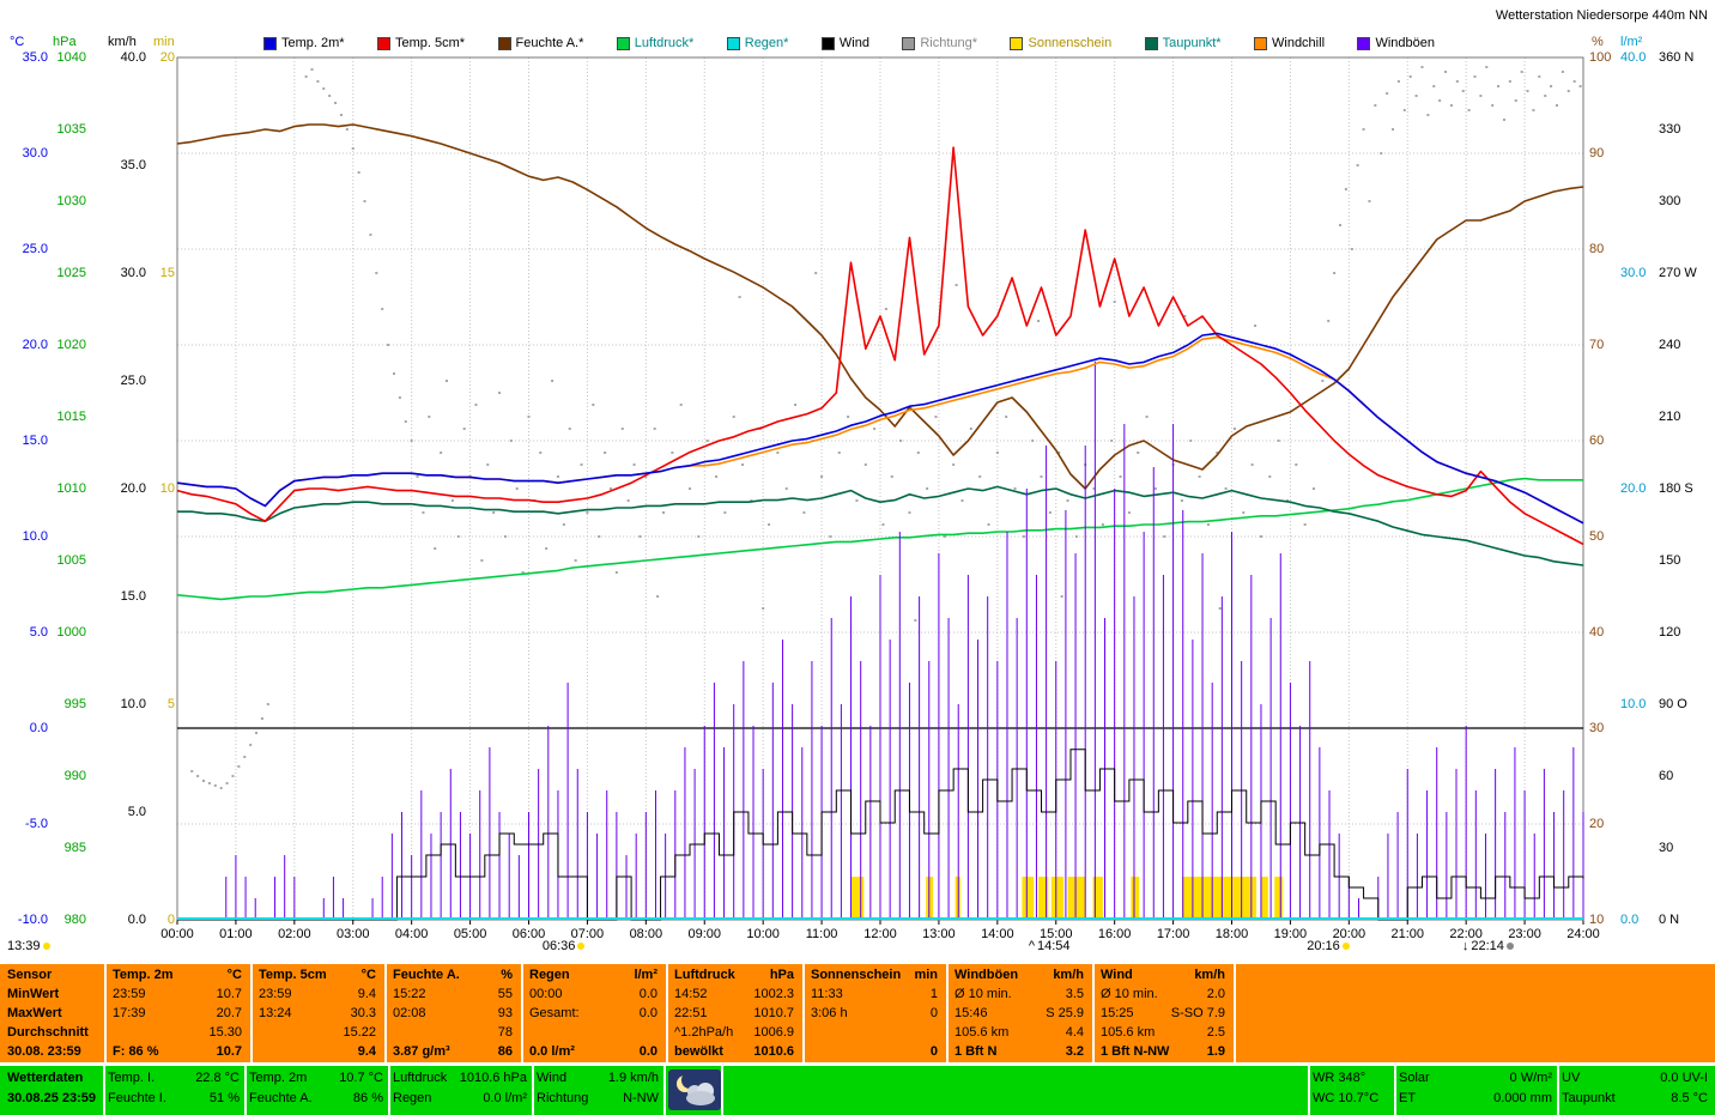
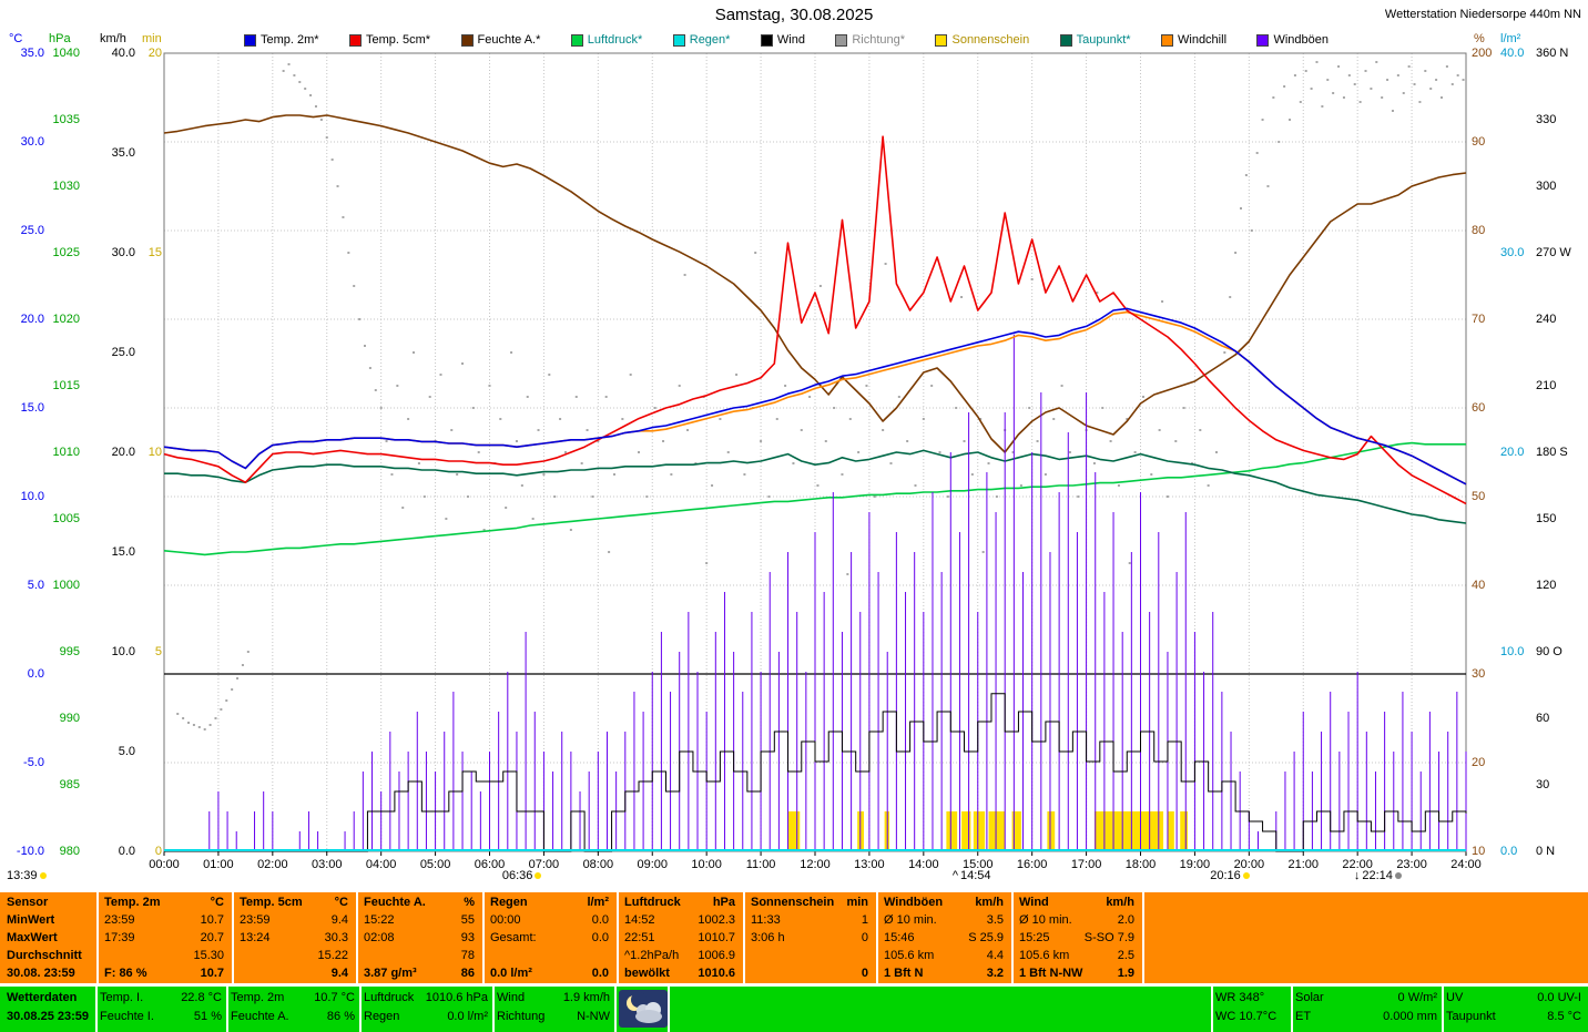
+ Samstag, 30.08.2025
  Wetterstation Niedersorpe 440m NN
  Temp. 2m*
  Temp. 5cm*
  Feuchte A.*
  Luftdruck*
  Regen*
  Wind
  Richtung*
  Sonnenschein
  Taupunkt*
  Windchill
  Windböen
  35.0
  30.0
  25.0
  20.0
  15.0
  10.0
  5.0
  0.0
  -5.0
  -10.0
  1040
  1035
  1030
  1025
  1020
  1015
  1010
  1005
  1000
  995
  990
  985
  980
  40.0
  35.0
  30.0
  25.0
  20.0
  15.0
  10.0
  5.0
  0.0
  20
  15
  10
  5
  0
- 100
+ 200
  90
  80
  70
  60
  50
  40
  30
  20
  10
  40.0
  30.0
  20.0
  10.0
  0.0
  360 N
  330
  300
  270 W
  240
  210
  180 S
  150
  120
  90 O
  60
  30
  0 N
  °C
  hPa
  km/h
  min
  %
  l/m²
  00:00
  01:00
  02:00
  03:00
  04:00
  05:00
  06:00
  07:00
  08:00
  09:00
  10:00
  11:00
  12:00
  13:00
  14:00
  15:00
  16:00
  17:00
  18:00
  19:00
  20:00
  21:00
  22:00
  23:00
  24:00
  13:39
  06:36
  ^
  14:54
  20:16
  ↓
  22:14
  Sensor
  MinWert
  MaxWert
  Durchschnitt
  30.08. 23:59
  Temp. 2m
  °C
  23:59
  10.7
  17:39
  20.7
  15.30
  F: 86 %
  10.7
  Temp. 5cm
  °C
  23:59
  9.4
  13:24
  30.3
  15.22
  9.4
  Feuchte A.
  %
  15:22
  55
  02:08
  93
  78
  3.87 g/m³
  86
  Regen
  l/m²
  00:00
  0.0
  Gesamt:
  0.0
  0.0 l/m²
  0.0
  Luftdruck
  hPa
  14:52
  1002.3
  22:51
  1010.7
  ^1.2hPa/h
  1006.9
  bewölkt
  1010.6
  Sonnenschein
  min
  11:33
  1
  3:06 h
  0
  0
  Windböen
  km/h
  Ø 10 min.
  3.5
  15:46
  S 25.9
  105.6 km
  4.4
  1 Bft N
  3.2
  Wind
  km/h
  Ø 10 min.
  2.0
  15:25
  S-SO 7.9
  105.6 km
  2.5
  1 Bft N-NW
  1.9
  Wetterdaten
  Temp. I.
  22.8 °C
  Temp. 2m
  10.7 °C
  Luftdruck
  1010.6 hPa
  Wind
  1.9 km/h
  WR 348°
  Solar
  0 W/m²
  UV
  0.0 UV-I
  30.08.25 23:59
  Feuchte I.
  51 %
  Feuchte A.
  86 %
  Regen
  0.0 l/m²
  Richtung
  N-NW
  WC 10.7°C
  ET
  0.000 mm
  Taupunkt
  8.5 °C
